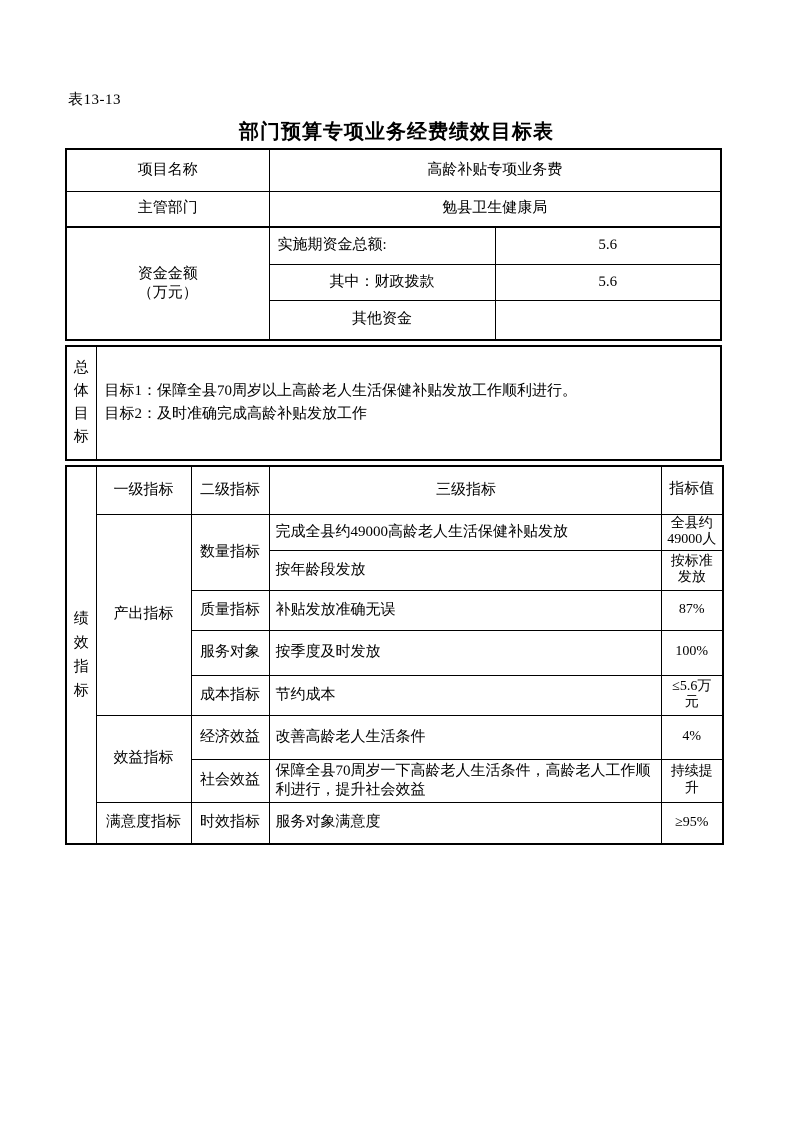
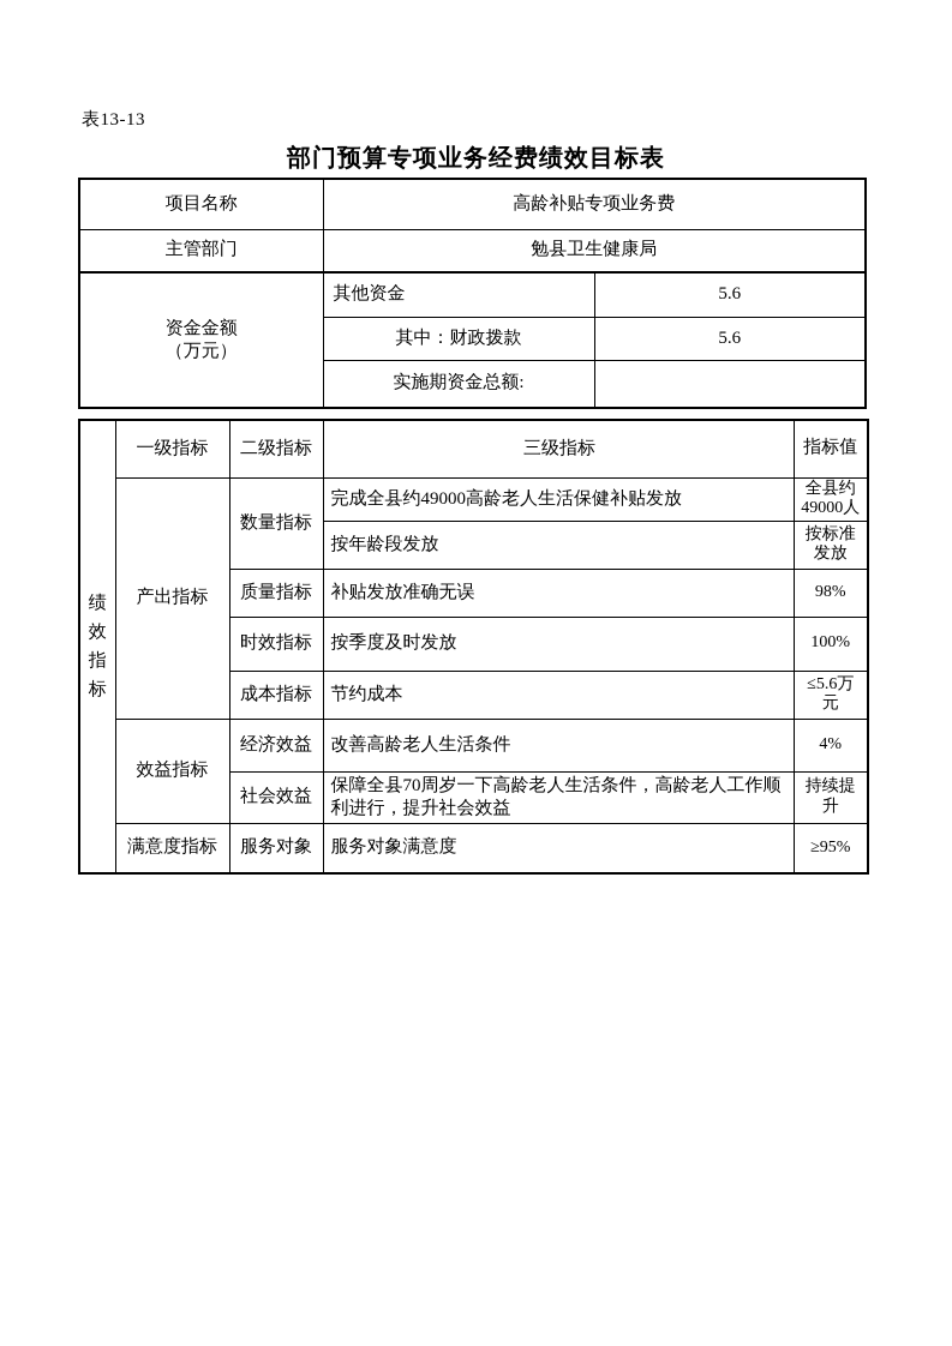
  表13-13
  部门预算专项业务经费绩效目标表
  项目名称	高龄补贴专项业务费
  主管部门	勉县卫生健康局
- 资金金额 （万元）	实施期资金总额:	5.6
+ 资金金额 （万元）	其他资金	5.6
  其中：财政拨款	5.6
- 其他资金
+ 实施期资金总额:
- 总体目标	目标1：保障全县70周岁以上高龄老人生活保健补贴发放工作顺利进行。 目标2：及时准确完成高龄补贴发放工作
  绩效指标	一级指标	二级指标	三级指标	指标值
  产出指标	数量指标	完成全县约49000高龄老人生活保健补贴发放	全县约 49000人
  按年龄段发放	按标准 发放
- 质量指标	补贴发放准确无误	87%
+ 质量指标	补贴发放准确无误	98%
- 服务对象	按季度及时发放	100%
+ 时效指标	按季度及时发放	100%
  成本指标	节约成本	≤5.6万 元
  效益指标	经济效益	改善高龄老人生活条件	4%
  社会效益	保障全县70周岁一下高龄老人生活条件，高龄老人工作顺利进行，提升社会效益	持续提 升
- 满意度指标	时效指标	服务对象满意度	≥95%
+ 满意度指标	服务对象	服务对象满意度	≥95%
